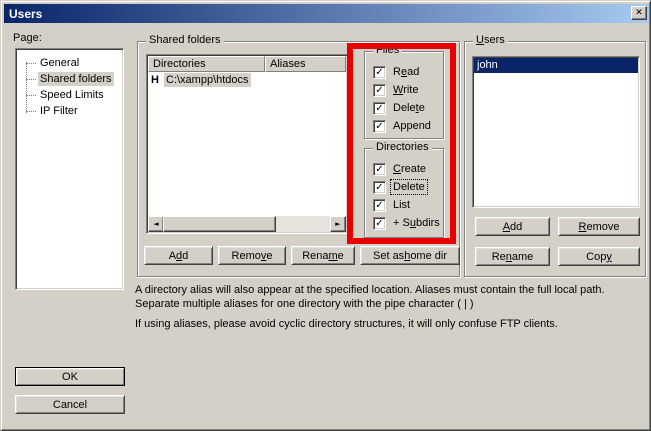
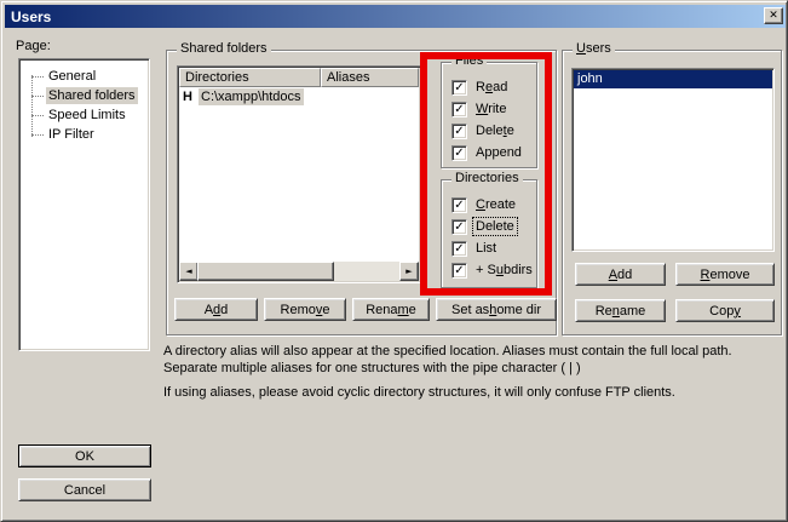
  Users
  ✕
  Page:
  General
  Shared folders
  Speed Limits
  IP Filter
  Shared folders
  Directories
  Aliases
  H
  C:\xampp\htdocs
  ◄
  ►
  A
  d
  d
  Remo
  v
  e
  Rena
  m
  e
  Set as
  h
  ome dir
  Files
  ✓
  Read
  ✓
  Write
  ✓
  Delete
  ✓
  Append
  Directories
  ✓
  Create
  ✓
  Delete
  ✓
  List
  ✓
  + Subdirs
  Users
  john
  A
  dd
  R
  emove
  Re
  n
  ame
  Cop
  y
- A directory alias will also appear at the specified location. Aliases must contain the full local path. Separate multiple aliases for one directory with the pipe character ( | )
+ A directory alias will also appear at the specified location. Aliases must contain the full local path. Separate multiple aliases for one structures with the pipe character ( | )
  If using aliases, please avoid cyclic directory structures, it will only confuse FTP clients.
  OK
  Cancel
